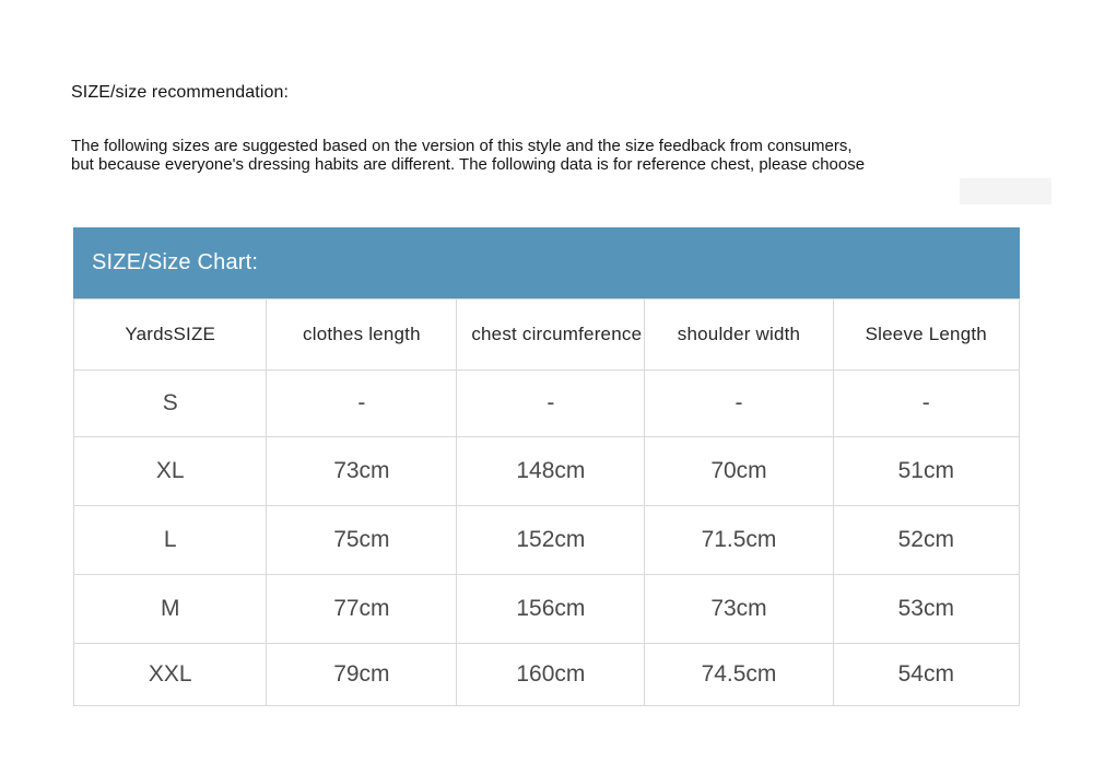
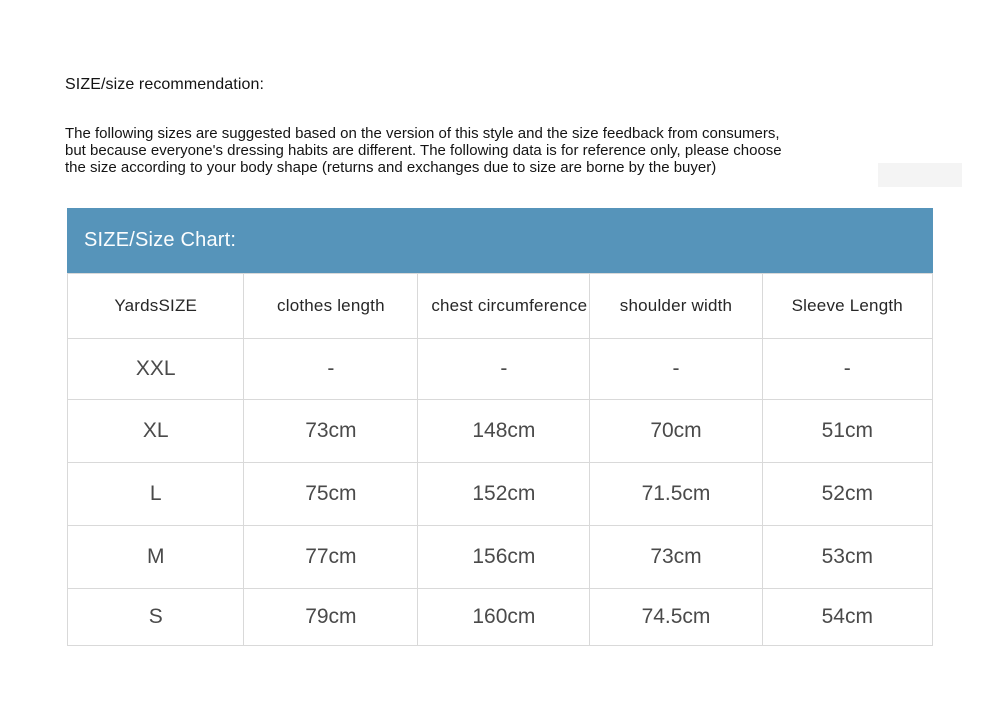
  SIZE/size recommendation:
  The following sizes are suggested based on the version of this style and the size feedback from consumers,
- but because everyone's dressing habits are different. The following data is for reference chest, please choose
+ but because everyone's dressing habits are different. The following data is for reference only, please choose
+ the size according to your body shape (returns and exchanges due to size are borne by the buyer)
  SIZE/Size Chart:
  YardsSIZE	clothes length	chest circumference	shoulder width	Sleeve Length
- S	-	-	-	-
+ XXL	-	-	-	-
  XL	73cm	148cm	70cm	51cm
  L	75cm	152cm	71.5cm	52cm
  M	77cm	156cm	73cm	53cm
- XXL	79cm	160cm	74.5cm	54cm
+ S	79cm	160cm	74.5cm	54cm
